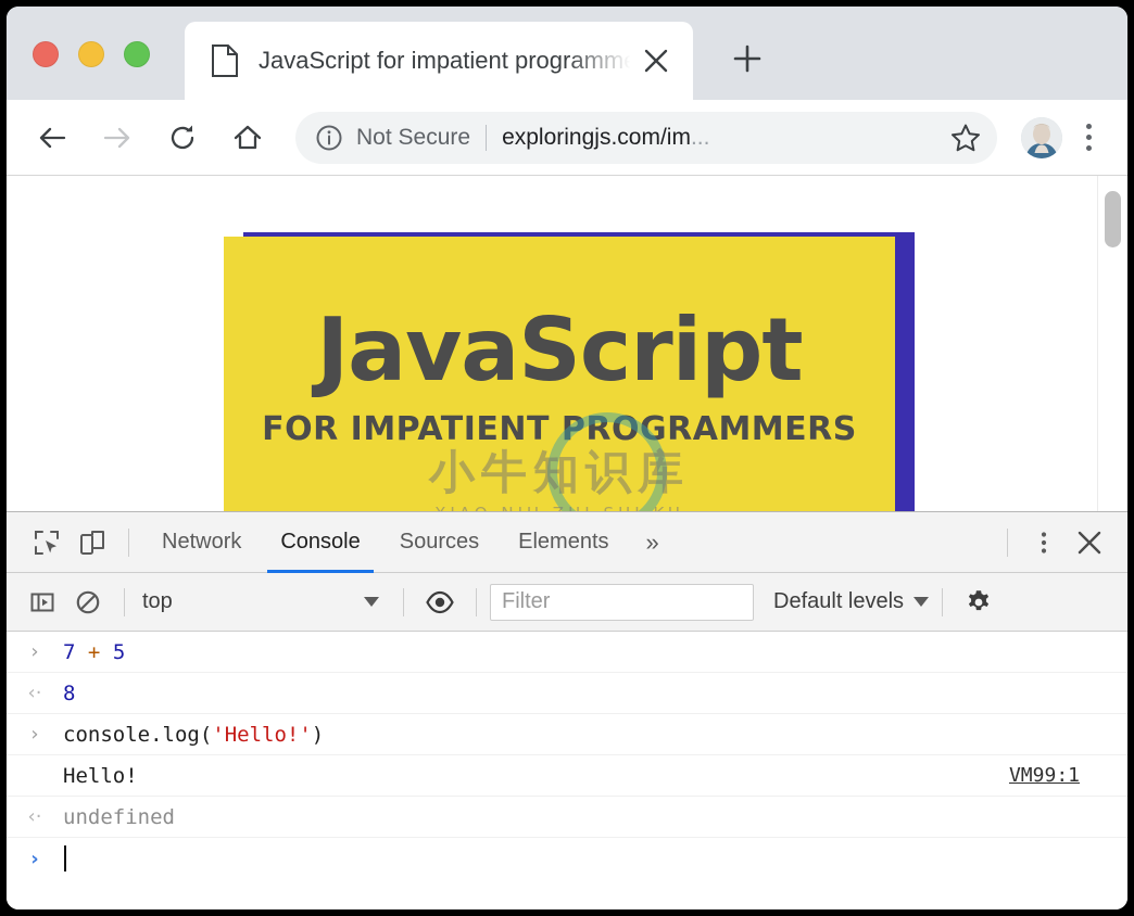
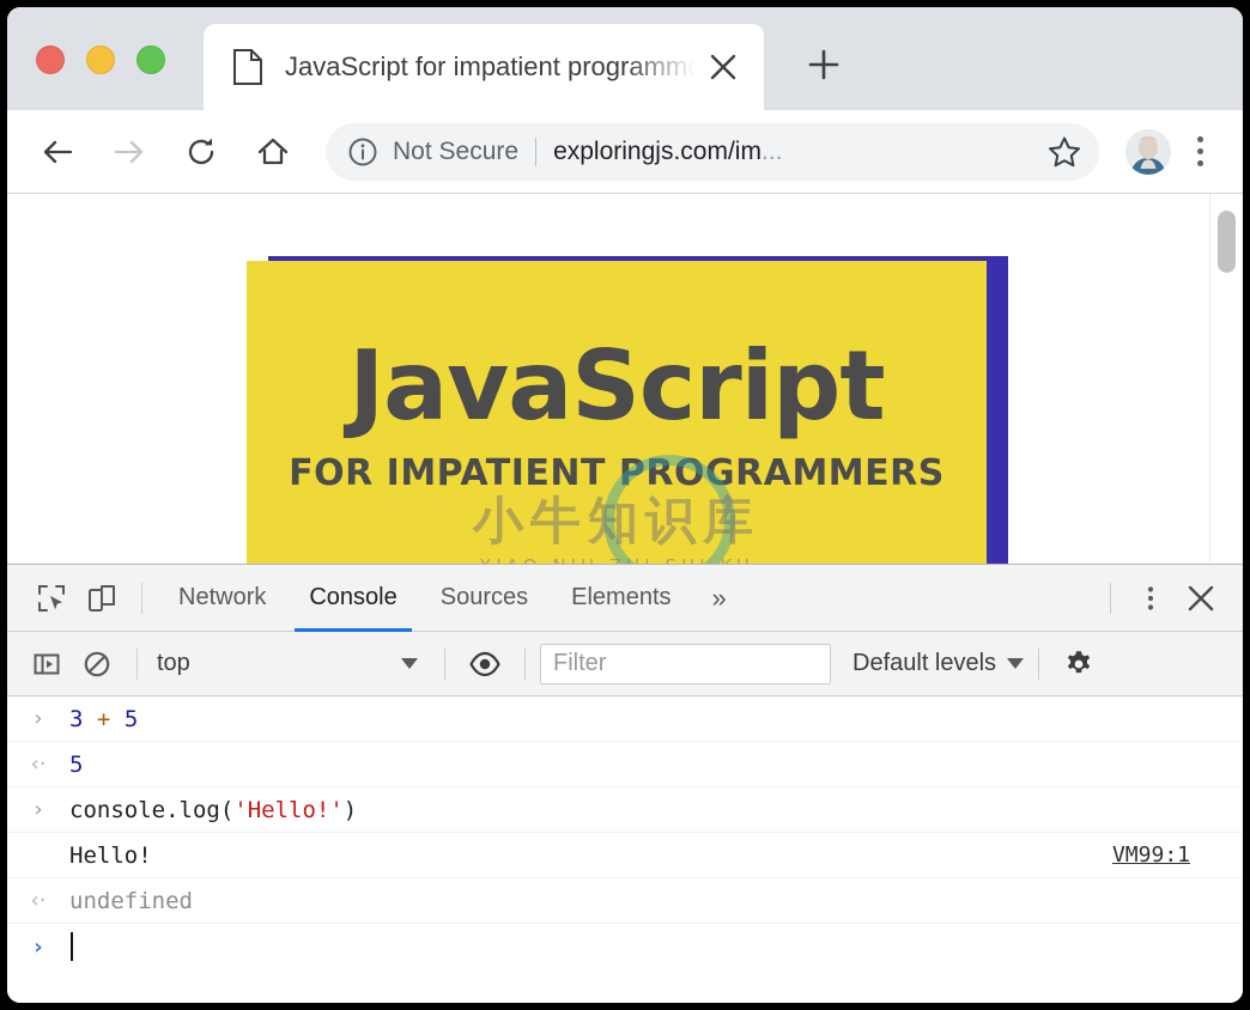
  JavaScript for impatient programme
  Not Secure
  exploringjs.com/im...
  JavaScript
  FOR IMPATIENT PROGRAMMERS
  小牛知识库
  Network
  Console
  Sources
  Elements
  »
  top
  Filter
  Default levels
  ›
- 7 + 5
+ 3 + 5
  ‹·
- 8
+ 5
  ›
  console.log('Hello!')
  Hello!
  VM99:1
  ‹·
  undefined
  ›
